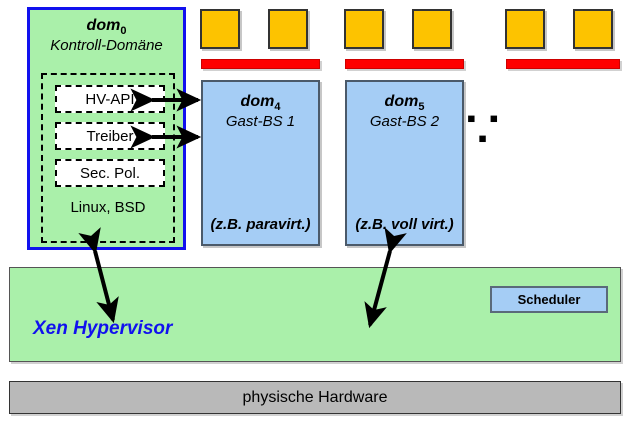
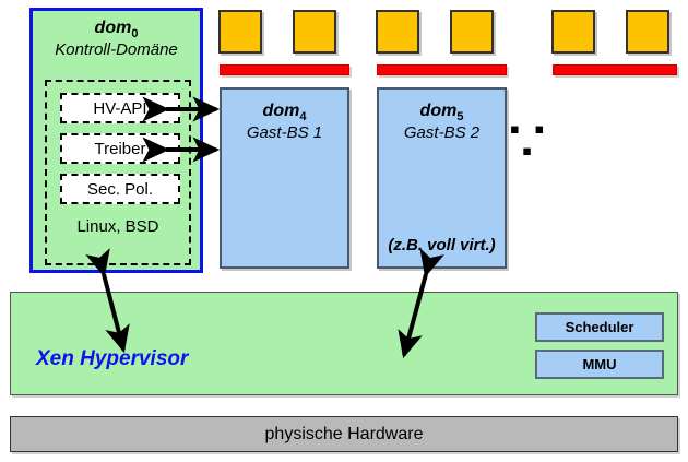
  dom0
  Kontroll-Domäne
  HV-API
  Treiber
  Sec. Pol.
  Linux, BSD
  dom4
  Gast-BS 1
- (z.B. paravirt.)
  dom5
  Gast-BS 2
  (z.B. voll virt.)
  ▪ ▪ ▪
  Xen Hypervisor
  Scheduler
+ MMU
  physische Hardware
